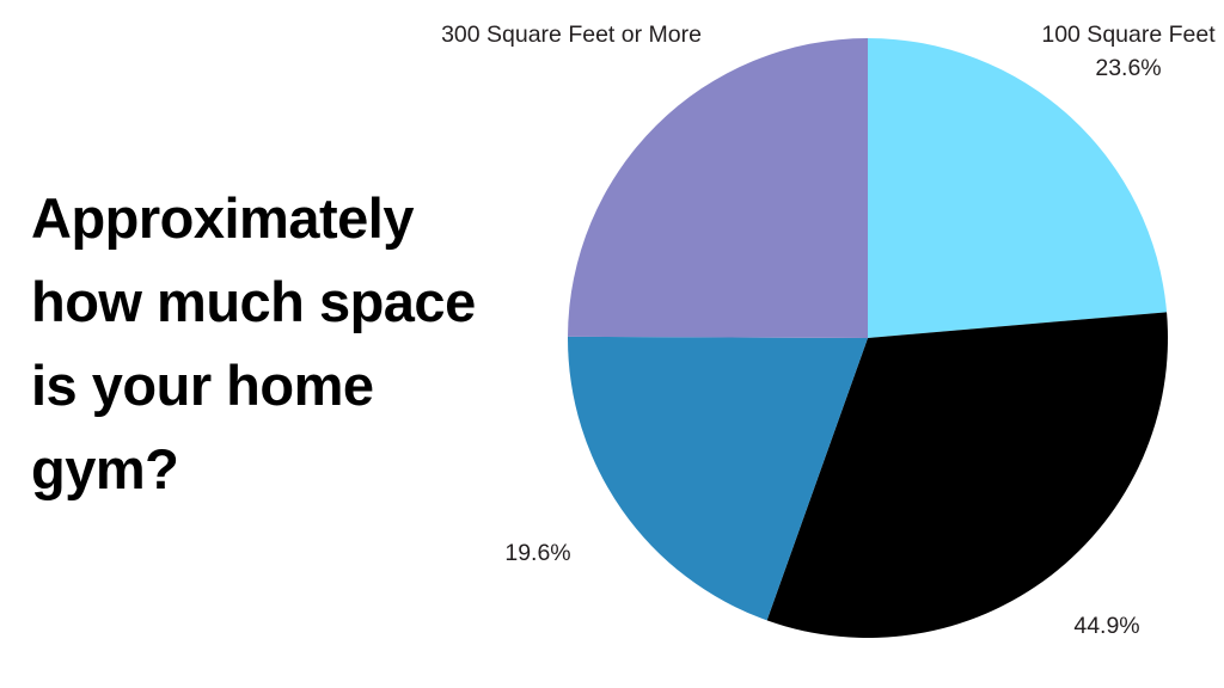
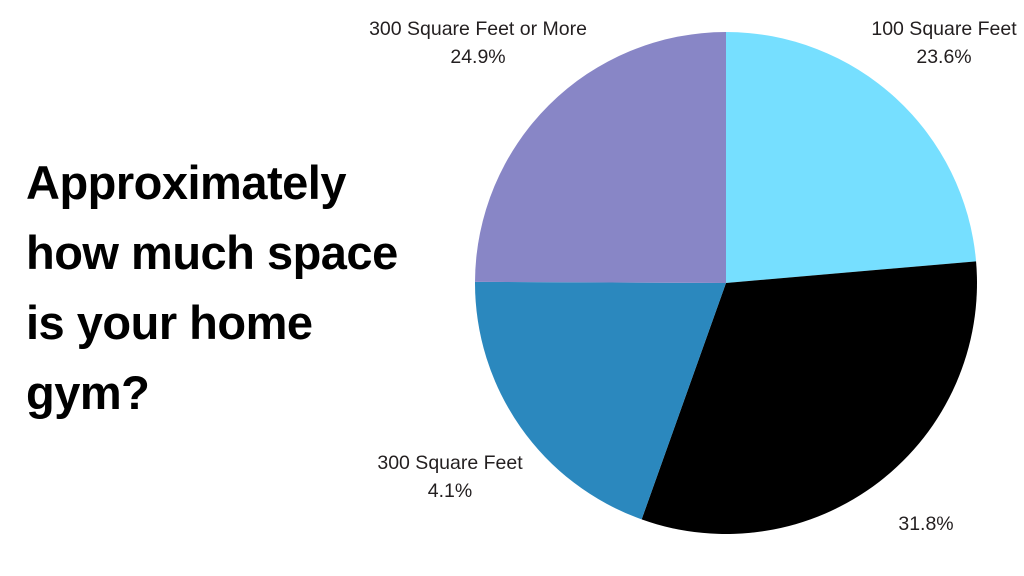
  Approximately
  how much space
  is your home
  gym?
  300 Square Feet or More
+ 24.9%
  100 Square Feet
  23.6%
+ 300 Square Feet
- 19.6%
+ 4.1%
- 44.9%
+ 31.8%
